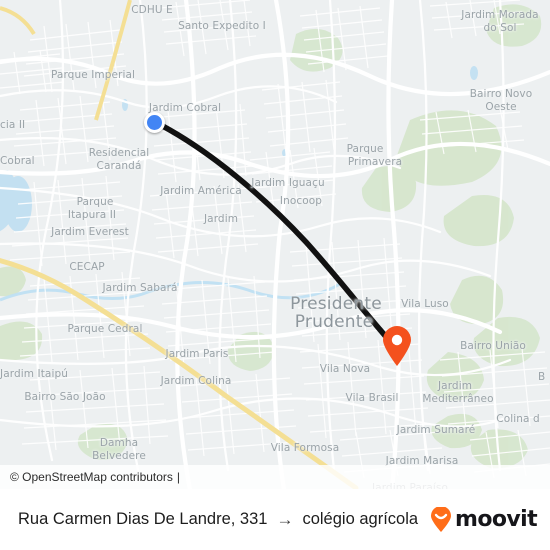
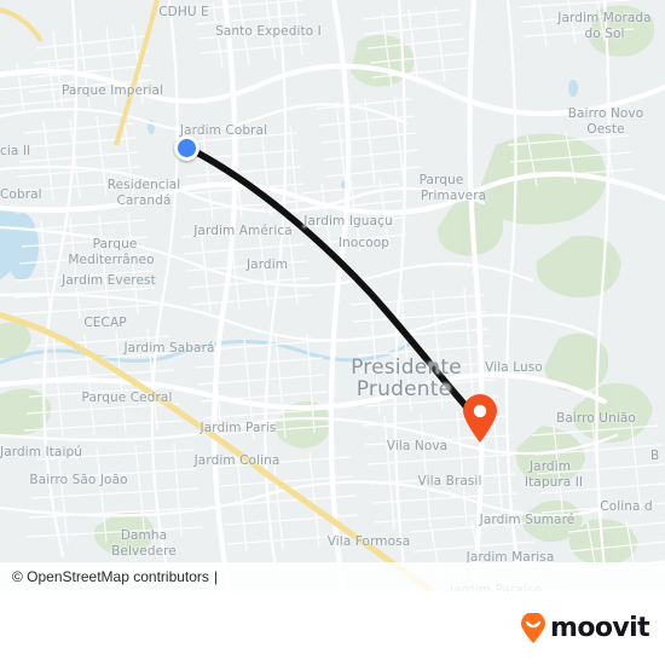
  CDHU E
  Santo Expedito I
  Jardim Morada
  do Sol
  Parque Imperial
  Bairro Novo
  Oeste
  Jardim Cobral
  cia II
  Cobral
  Residencial
  Carandá
  Parque
  Primavera
  Jardim América
  Jardim Iguaçu
  Inocoop
  Parque
- Itapura II
+ Mediterrâneo
  Jardim
  Jardim Everest
  CECAP
  Jardim Sabará
  Presidente
  Prudente
  Vila Luso
  Parque Cedral
  Bairro União
  Jardim Paris
  Vila Nova
  Jardim Itaipú
  Jardim Colina
  Jardim
- Mediterrâneo
+ Itapura II
  Bairro São João
  Vila Brasil
  B
  Colina d
  Jardim Sumaré
  Damha
  Vila Formosa
  Belvedere
  Jardim Marisa
  © OpenStreetMap contributors
  |
- Rua Carmen Dias De Landre, 331
- →
- colégio agrícola
  moovit
